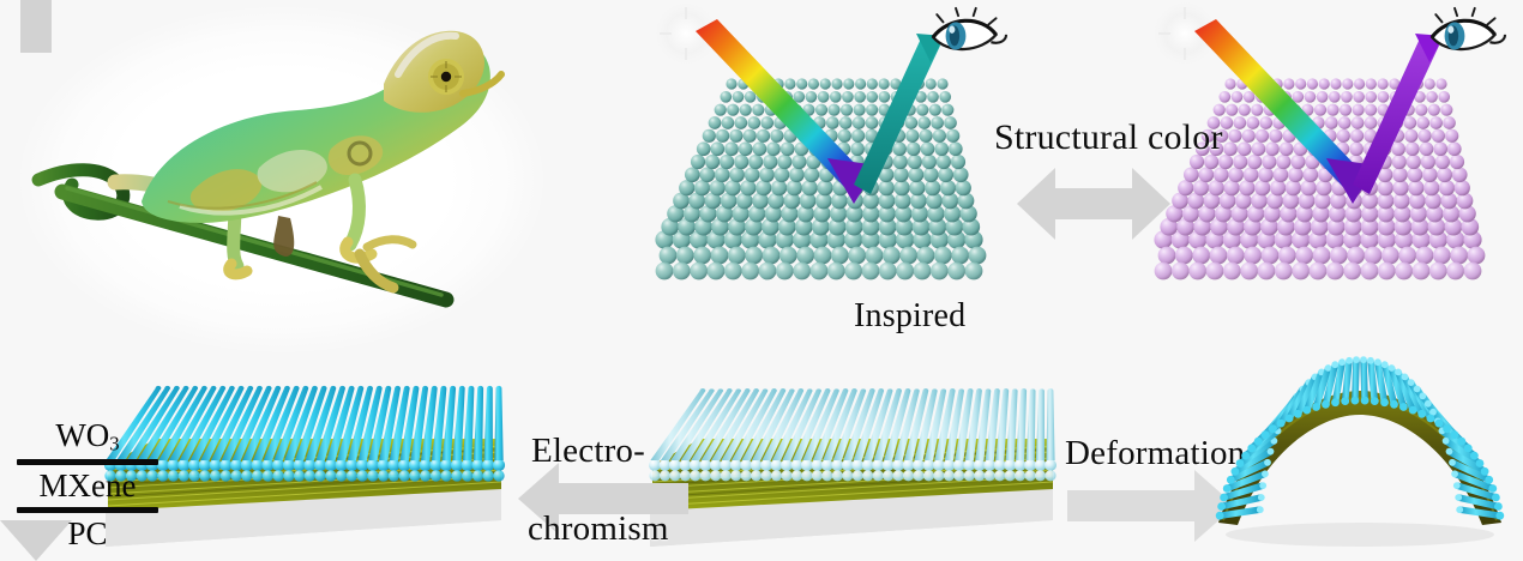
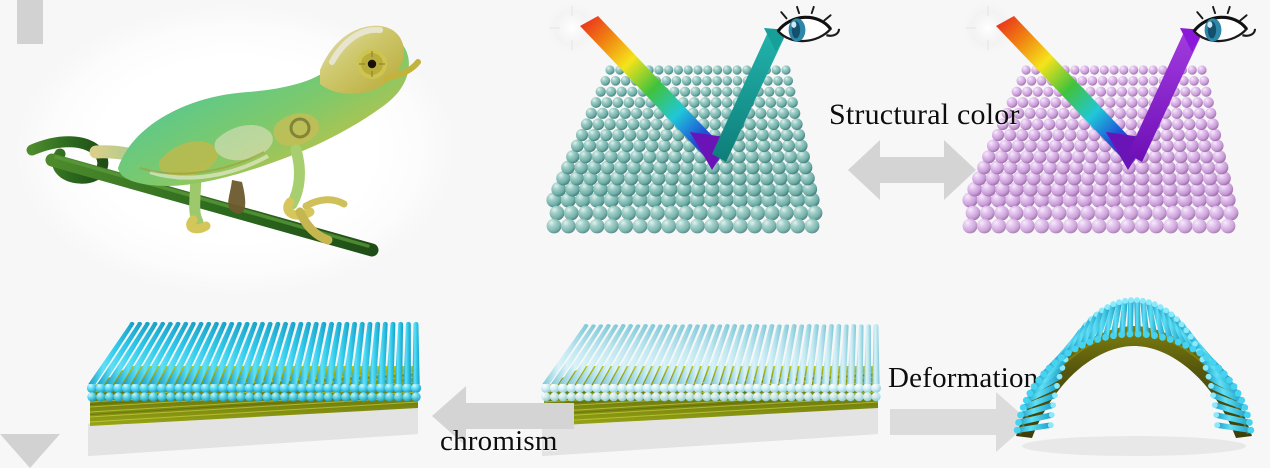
  Structural color
- Inspired
- WO3
- MXene
- PC
- Electro-
  chromism
  Deformation
